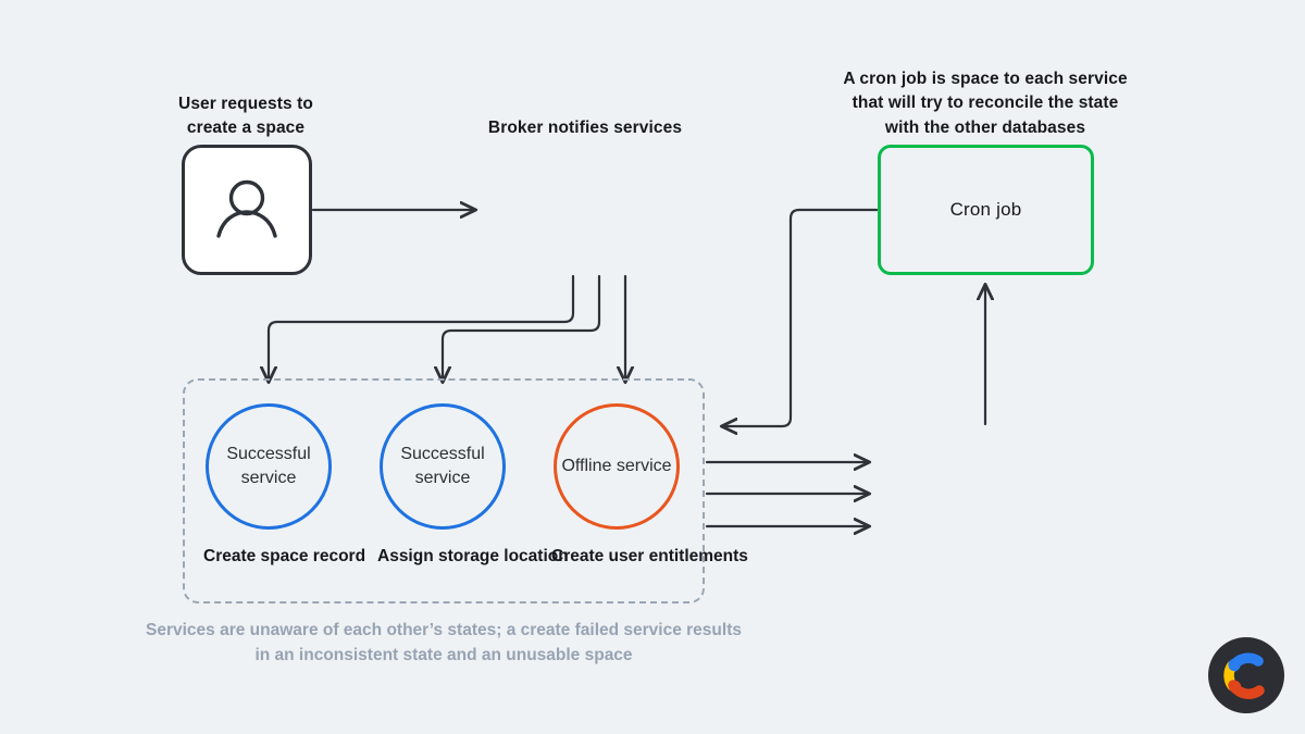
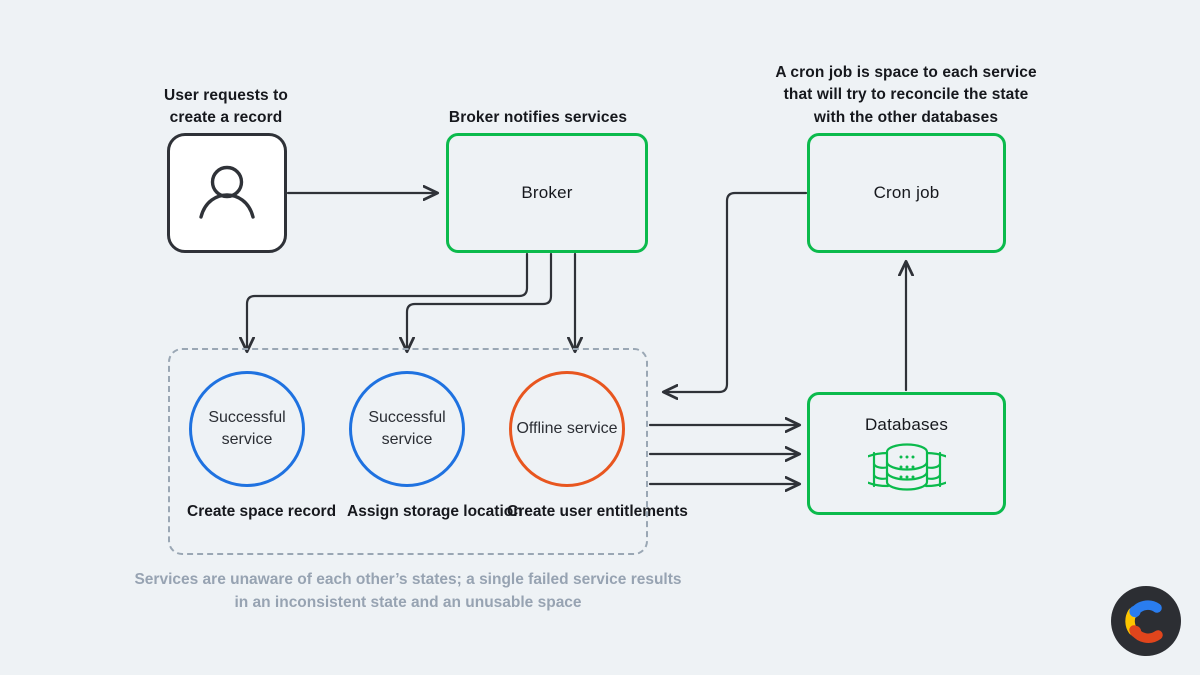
- User requests to create a space
+ User requests to create a record
  Broker notifies services
  A cron job is space to each service that will try to reconcile the state with the other databases
+ Broker
  Cron job
+ Databases
  Successful service
  Create space record
  Successful service
  Assign storage locati
  Offline service
  Create user entitlements
- Services are unaware of each other’s states; a create failed service results in an inconsistent state and an unusable space
+ Services are unaware of each other’s states; a single failed service results in an inconsistent state and an unusable space
